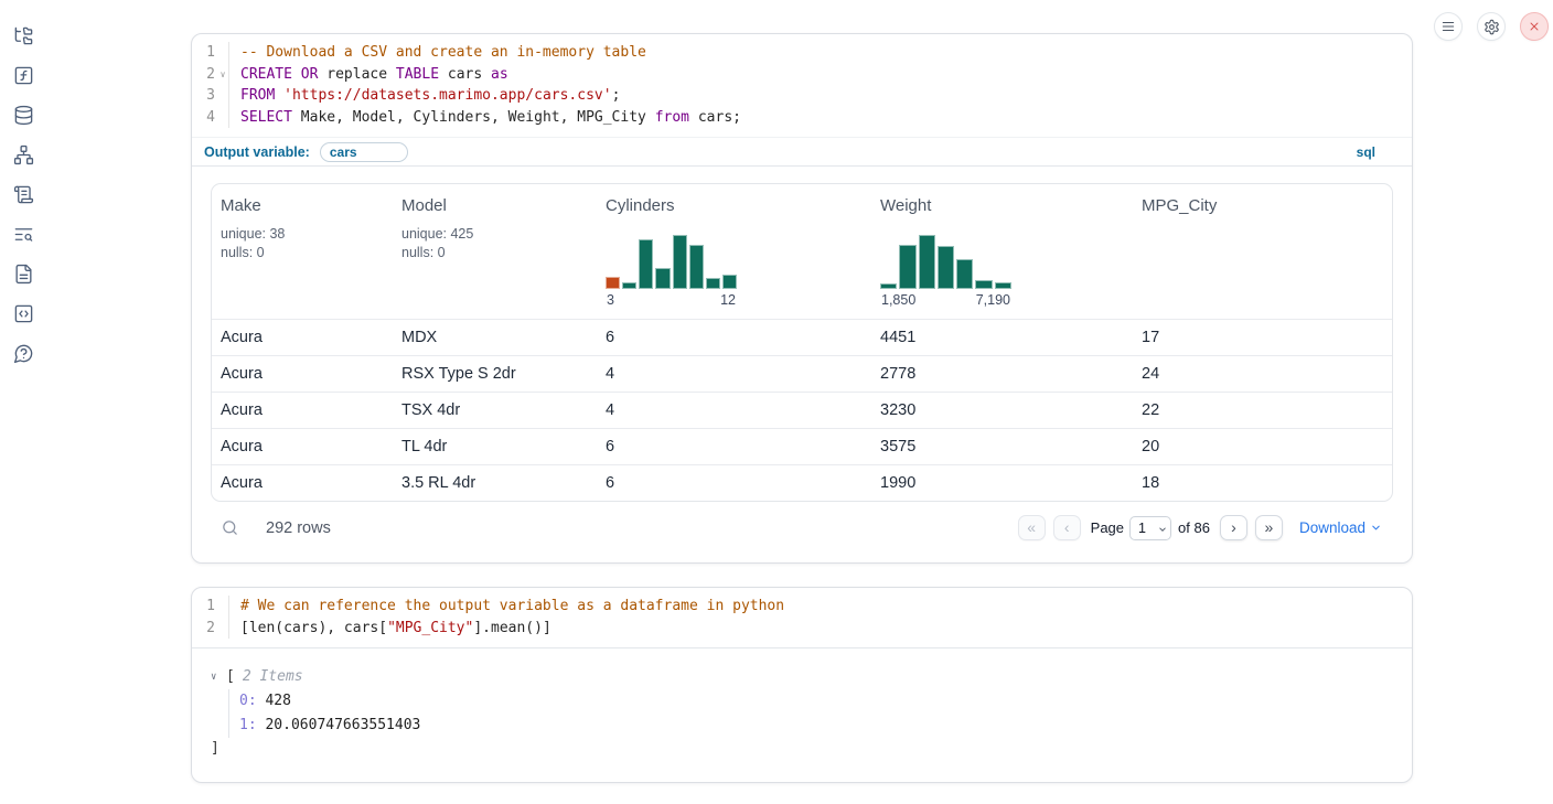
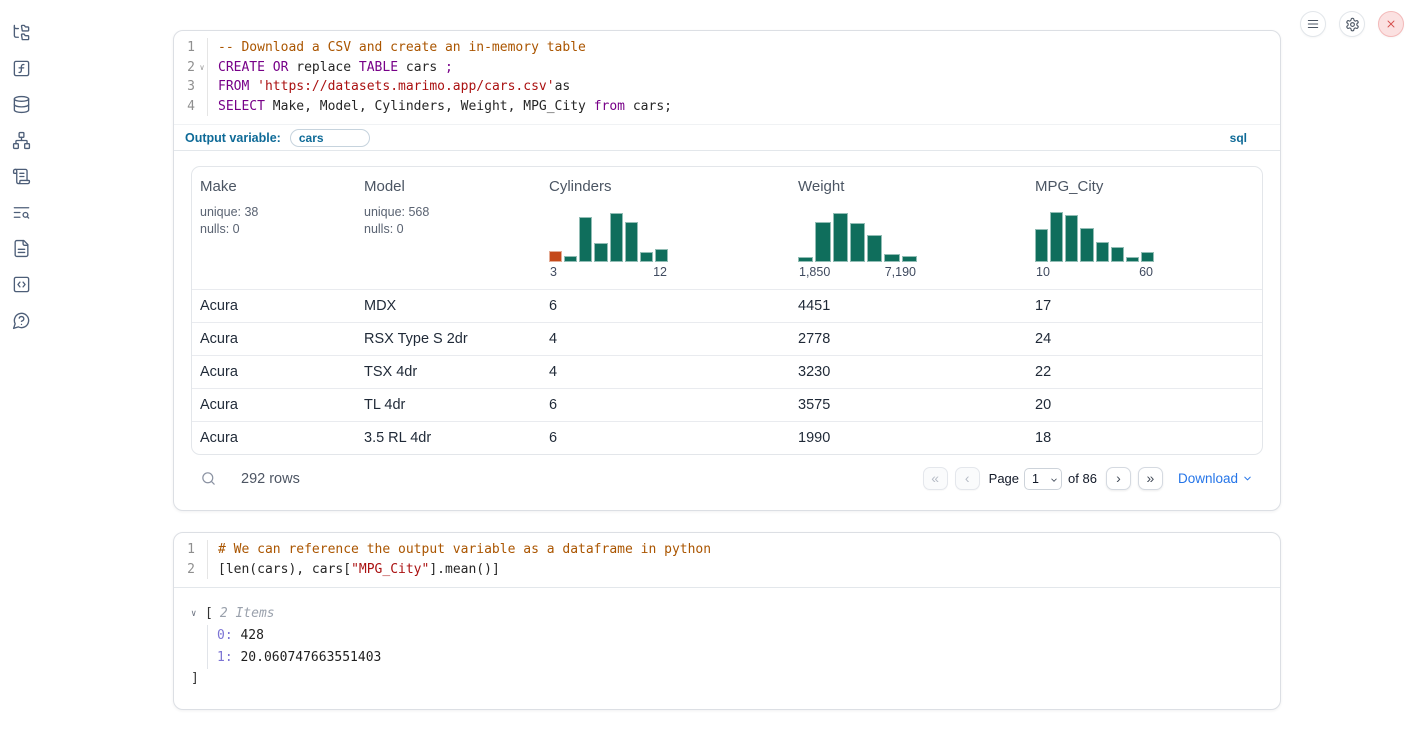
  1
  -- Download a CSV and create an in-memory table
  2
  ∨
- CREATE OR replace TABLE cars as
+ CREATE OR replace TABLE cars ;
  3
- FROM 'https://datasets.marimo.app/cars.csv';
+ FROM 'https://datasets.marimo.app/cars.csv'as
  4
  SELECT Make, Model, Cylinders, Weight, MPG_City from cars;
  Output variable:
  cars
  sql
  Make
  unique: 38
  nulls: 0
  Model
- unique: 425
+ unique: 568
  nulls: 0
  Cylinders
  3
  12
  Weight
  1,850
  7,190
  MPG_City
+ 10
+ 60
  Acura
  MDX
  6
  4451
  17
  Acura
  RSX Type S 2dr
  4
  2778
  24
  Acura
  TSX 4dr
  4
  3230
  22
  Acura
  TL 4dr
  6
  3575
  20
  Acura
  3.5 RL 4dr
  6
  1990
  18
  292 rows
  «
  ‹
  Page
  1
  of 86
  ›
  »
  Download
  1
  # We can reference the output variable as a dataframe in python
  2
  [len(cars), cars["MPG_City"].mean()]
  ∨
  [
  2 Items
  0: 428
  1: 20.060747663551403
  ]
